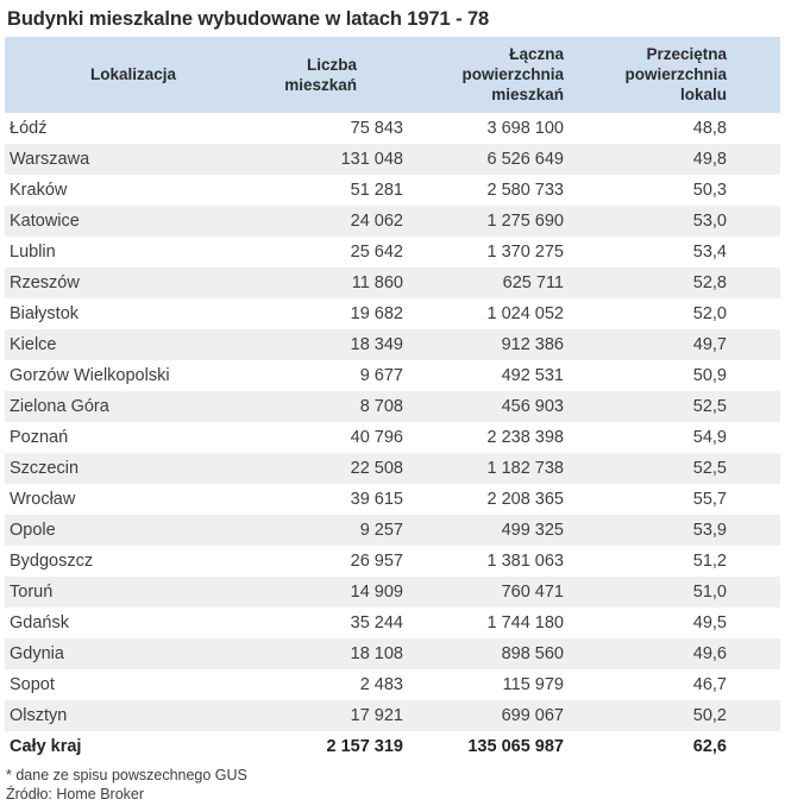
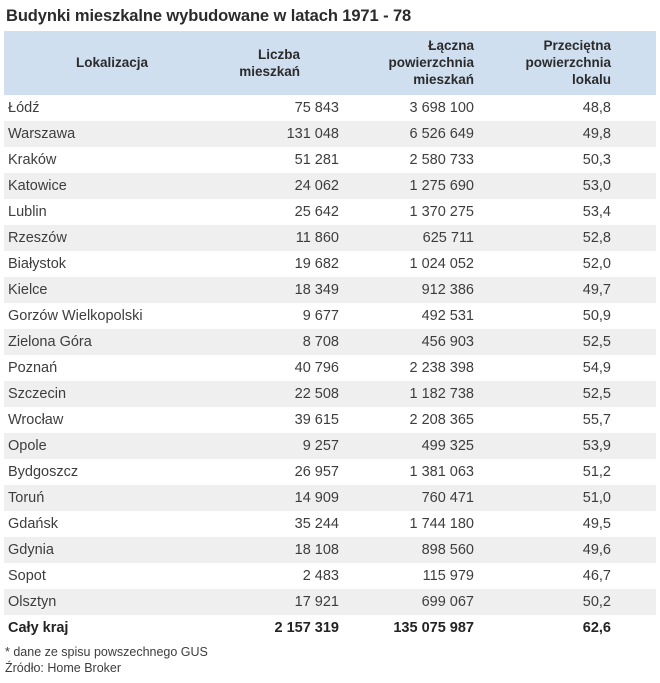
  Budynki mieszkalne wybudowane w latach 1971 - 78
  Lokalizacja	Liczba mieszkań	Łączna powierzchnia mieszkań	Przeciętna powierzchnia lokalu
  Łódź	75 843	3 698 100	48,8
  Warszawa	131 048	6 526 649	49,8
  Kraków	51 281	2 580 733	50,3
  Katowice	24 062	1 275 690	53,0
  Lublin	25 642	1 370 275	53,4
  Rzeszów	11 860	625 711	52,8
  Białystok	19 682	1 024 052	52,0
  Kielce	18 349	912 386	49,7
  Gorzów Wielkopolski	9 677	492 531	50,9
  Zielona Góra	8 708	456 903	52,5
  Poznań	40 796	2 238 398	54,9
  Szczecin	22 508	1 182 738	52,5
  Wrocław	39 615	2 208 365	55,7
  Opole	9 257	499 325	53,9
  Bydgoszcz	26 957	1 381 063	51,2
  Toruń	14 909	760 471	51,0
  Gdańsk	35 244	1 744 180	49,5
  Gdynia	18 108	898 560	49,6
  Sopot	2 483	115 979	46,7
  Olsztyn	17 921	699 067	50,2
- Cały kraj	2 157 319	135 065 987	62,6
+ Cały kraj	2 157 319	135 075 987	62,6
  * dane ze spisu powszechnego GUS
  Źródło: Home Broker
